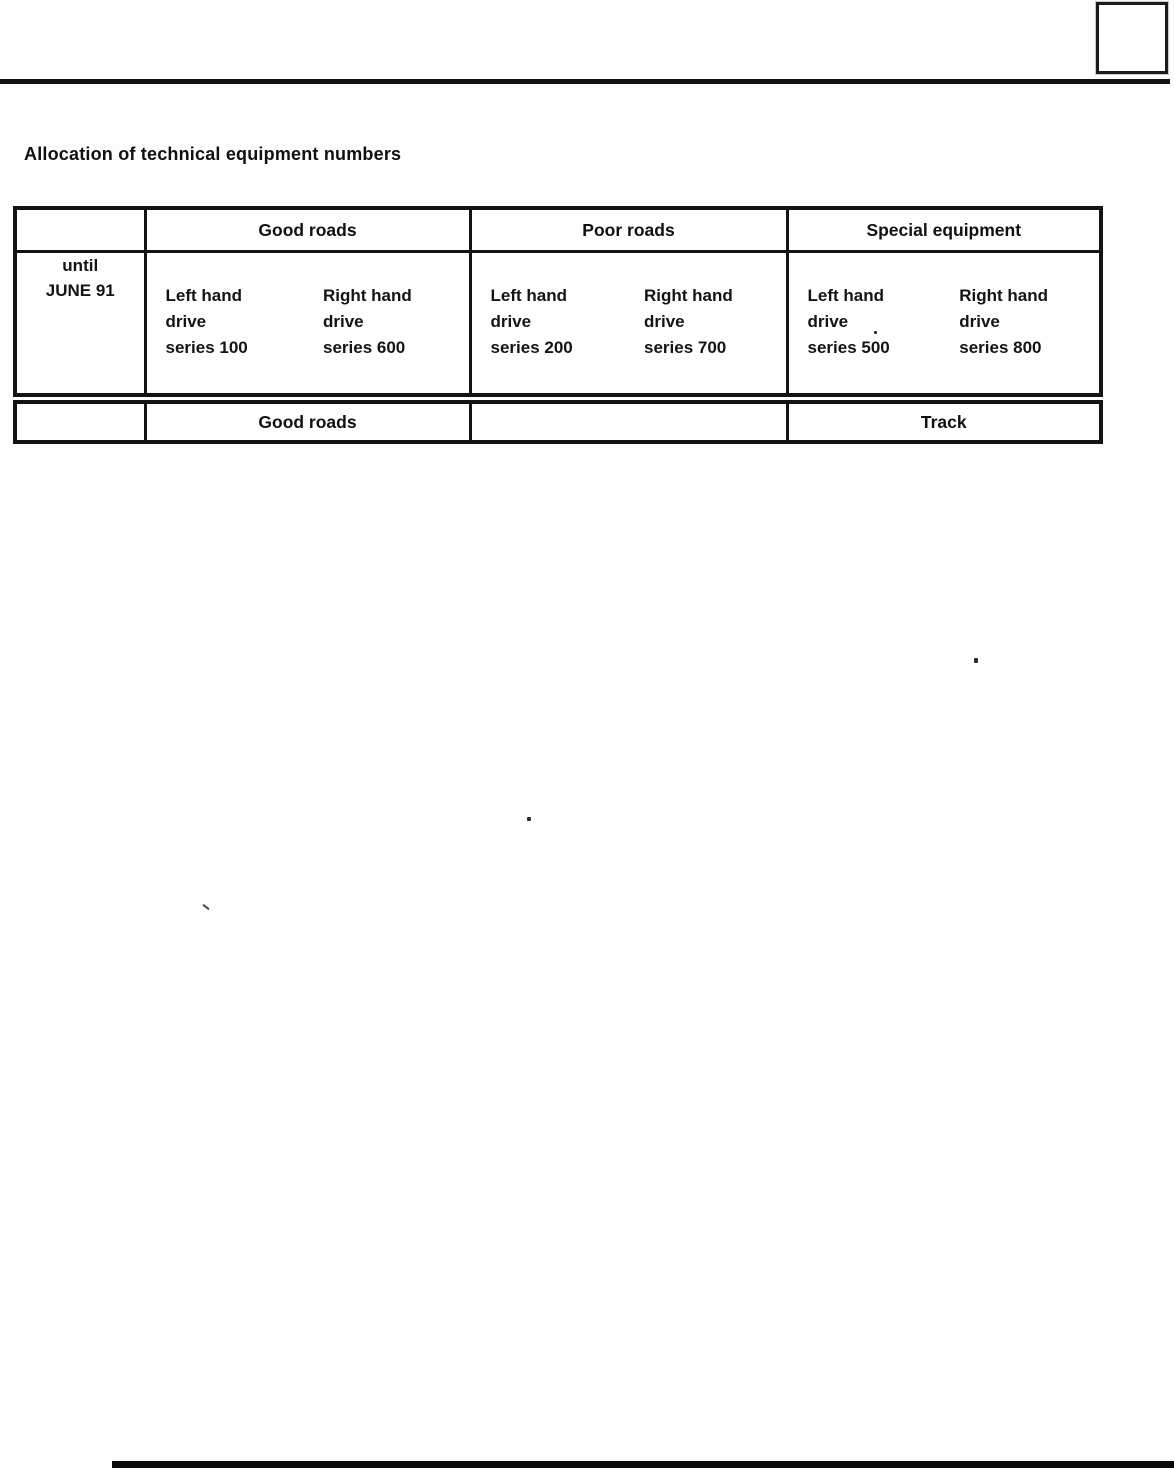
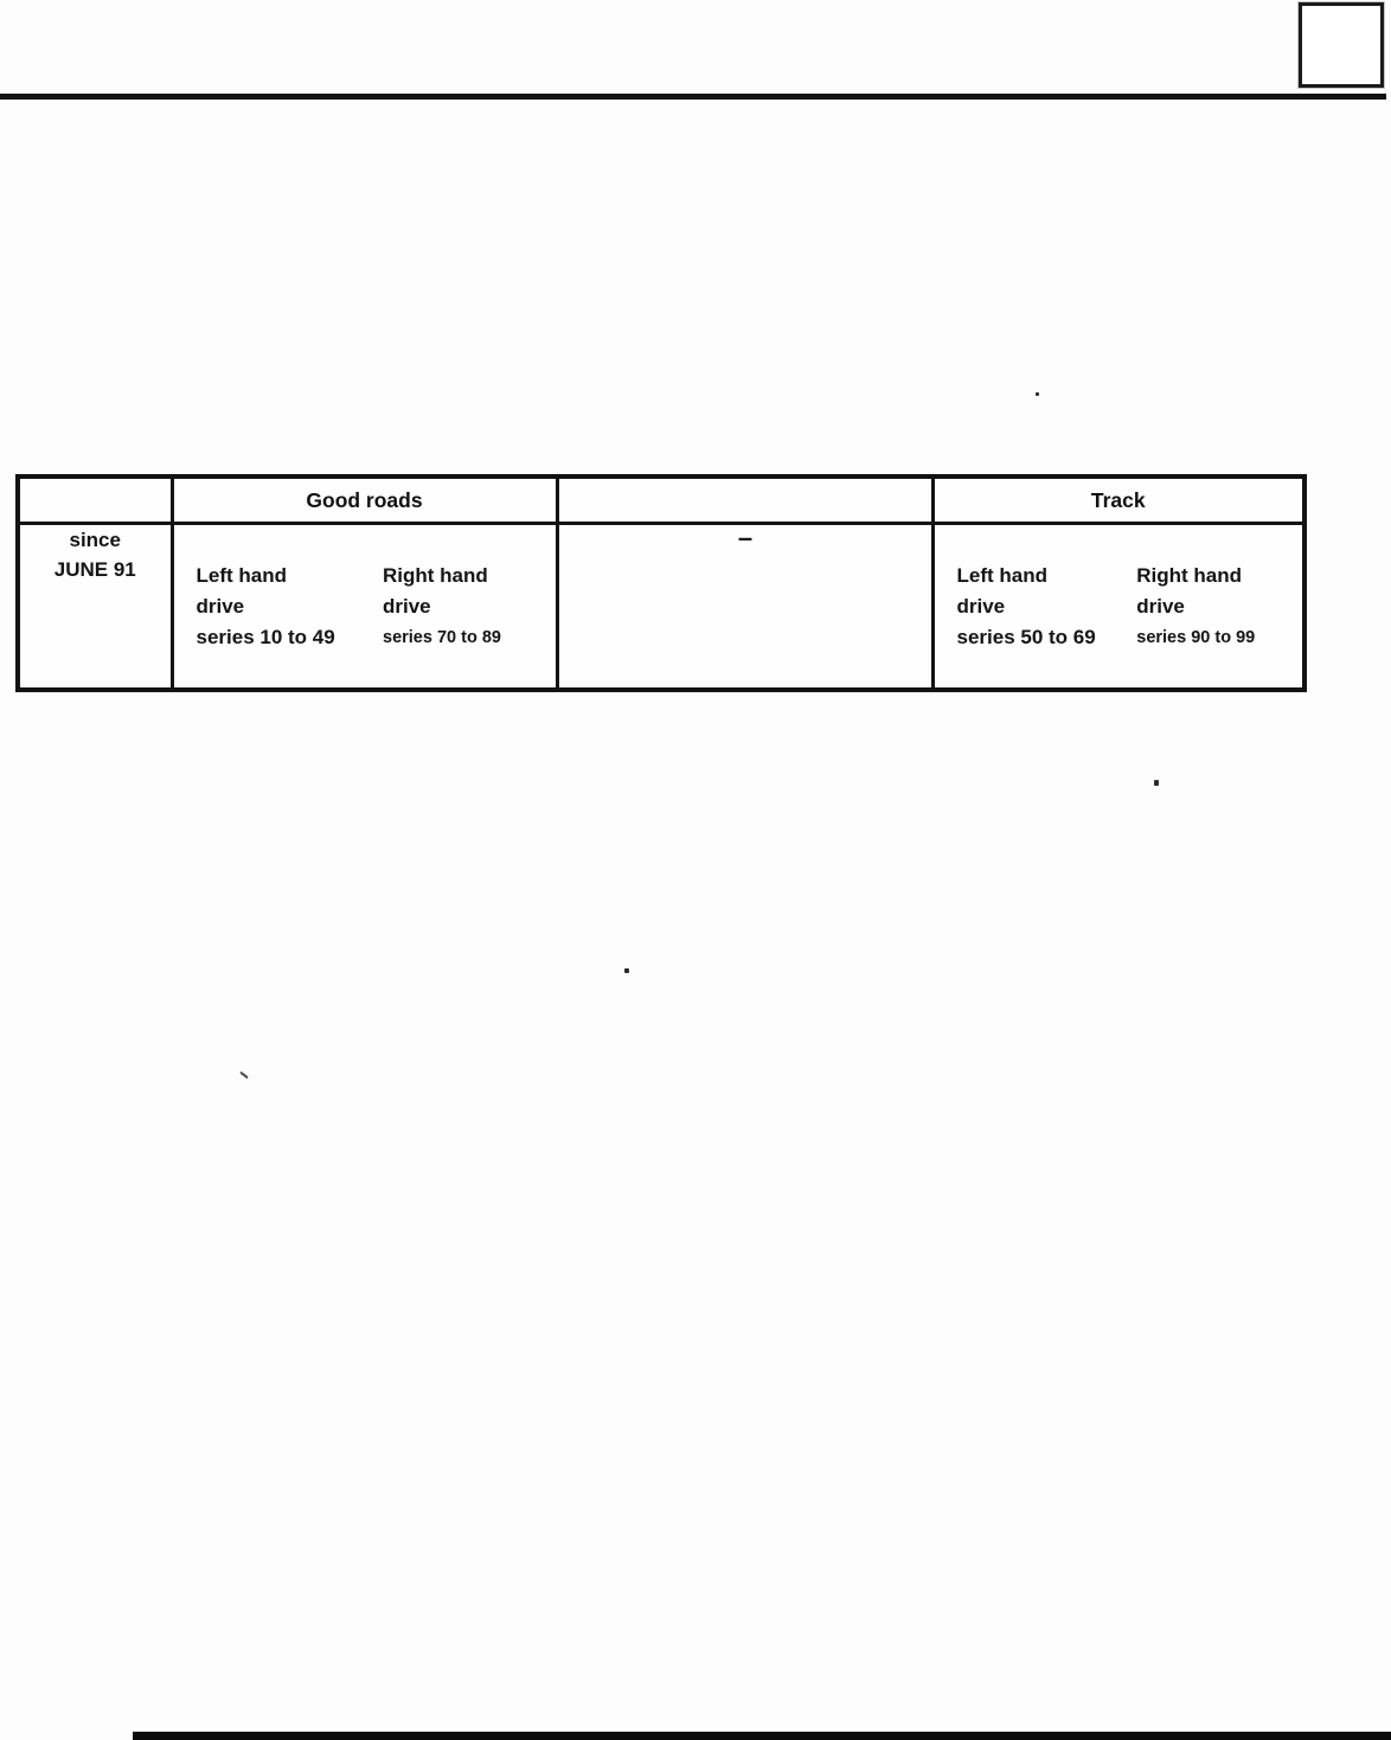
- Allocation of technical equipment numbers
- 	Good roads	Poor roads	Special equipment
- until JUNE 91	Left hand drive series 100 Right hand drive series 600	Left hand drive series 200 Right hand drive series 700	Left hand drive series 500 Right hand drive series 800
  	Good roads		Track
+ since JUNE 91	Left hand drive series 10 to 49 Right hand drive series 70 to 89	–	Left hand drive series 50 to 69 Right hand drive series 90 to 99
